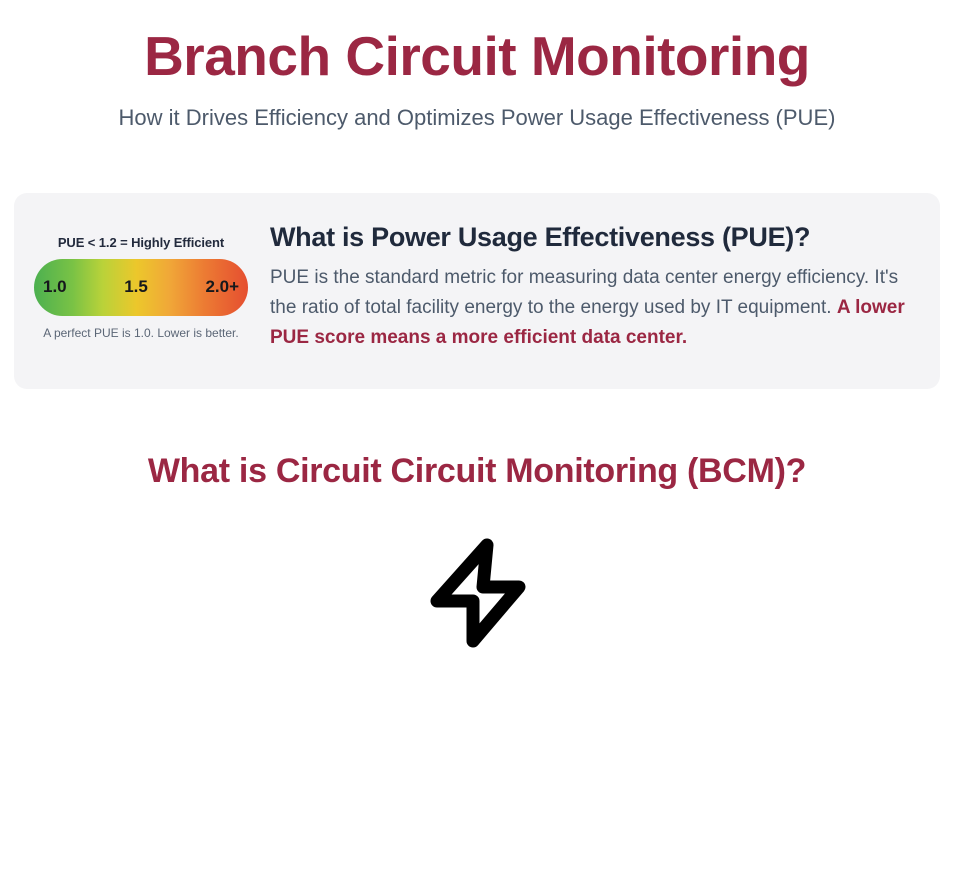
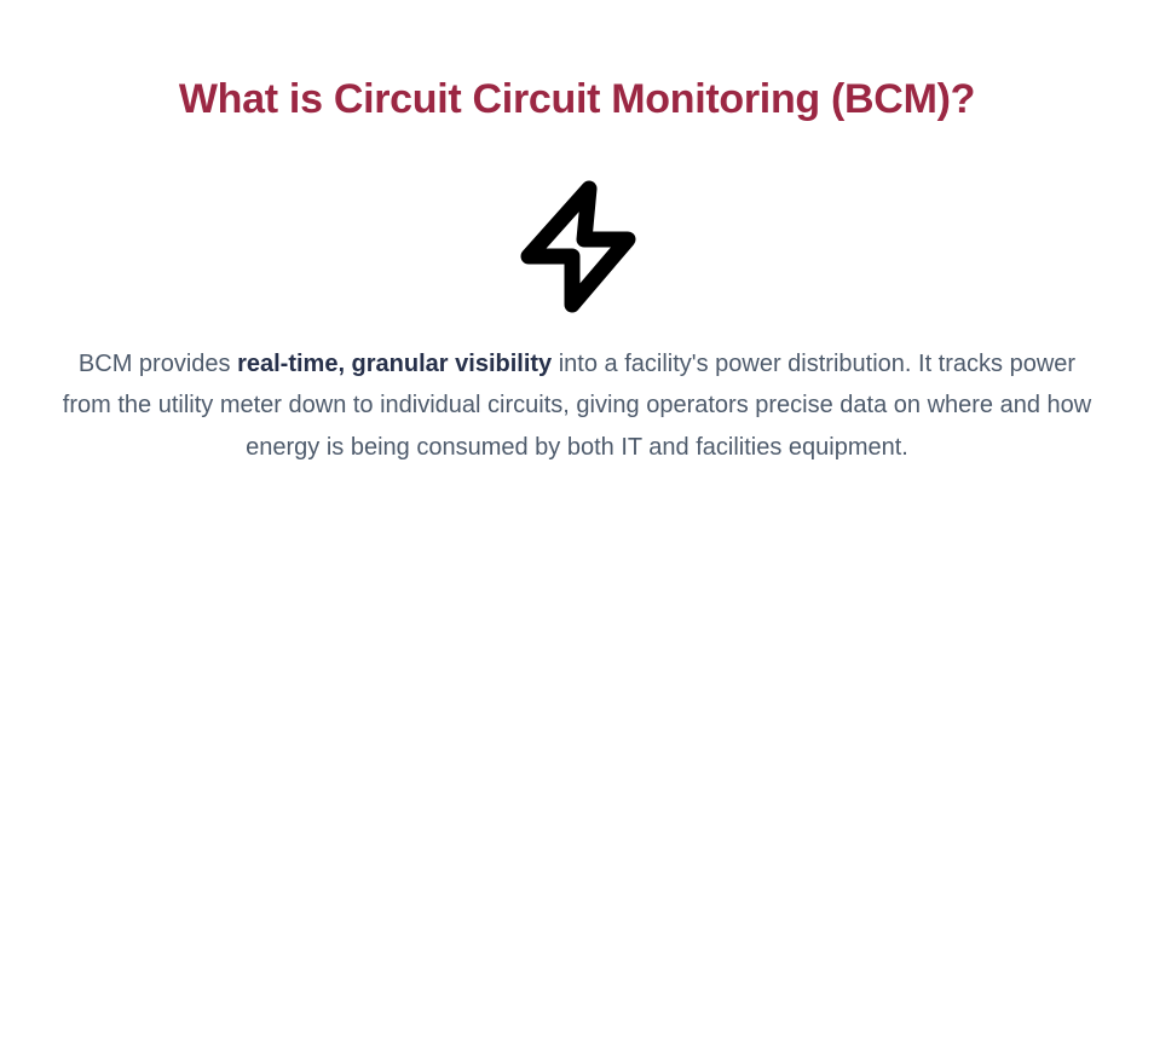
- Branch Circuit Monitoring
- How it Drives Efficiency and Optimizes Power Usage Effectiveness (PUE)
- PUE < 1.2 = Highly Efficient
- 1.0
- 1.5
- 2.0+
- A perfect PUE is 1.0. Lower is better.
- What is Power Usage Effectiveness (PUE)?
- PUE is the standard metric for measuring data center energy efficiency. It's the ratio of total facility energy to the energy used by IT equipment. A lower PUE score means a more efficient data center.
  What is Circuit Circuit Monitoring (BCM)?
+ BCM provides real-time, granular visibility into a facility's power distribution. It tracks power from the utility meter down to individual circuits, giving operators precise data on where and how energy is being consumed by both IT and facilities equipment.
